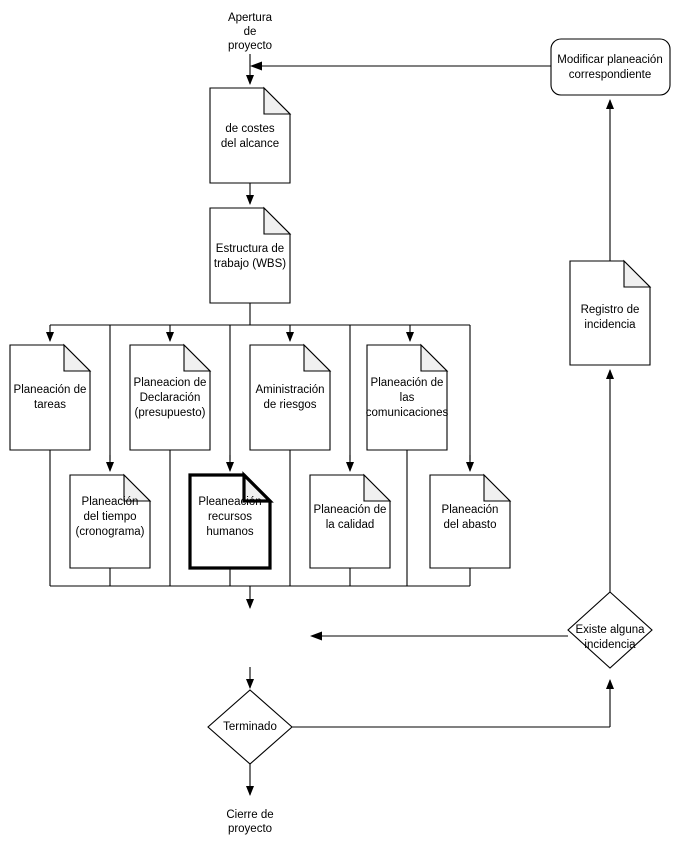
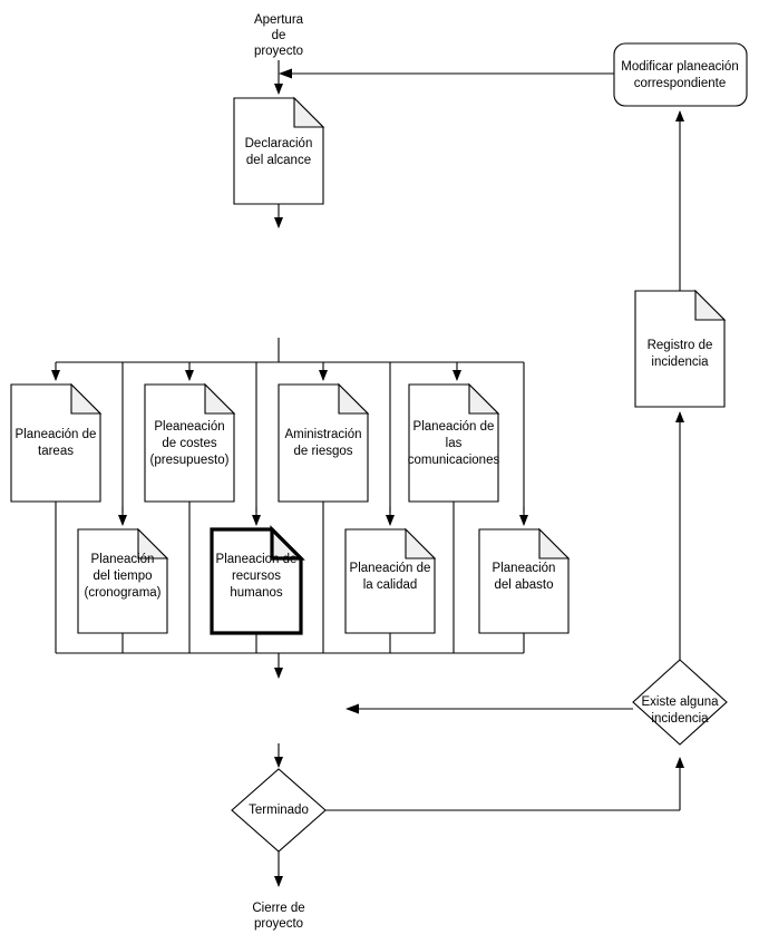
  Apertura
  de
  proyecto
- de costes
+ Declaración
  del alcance
- Estructura de
- trabajo (WBS)
  Planeación de
  tareas
- Planeacion de
+ Pleaneación
- Declaración
+ de costes
  (presupuesto)
  Aministración
  de riesgos
  Planeación de
  las
  comunicaciones
  Planeación
  del tiempo
  (cronograma)
- Pleaneación
+ Planeacion de
  recursos
  humanos
  Planeación de
  la calidad
  Planeación
  del abasto
  Terminado
  Cierre de
  proyecto
  Existe alguna
  incidencia
  Registro de
  incidencia
  Modificar planeación
  correspondiente
